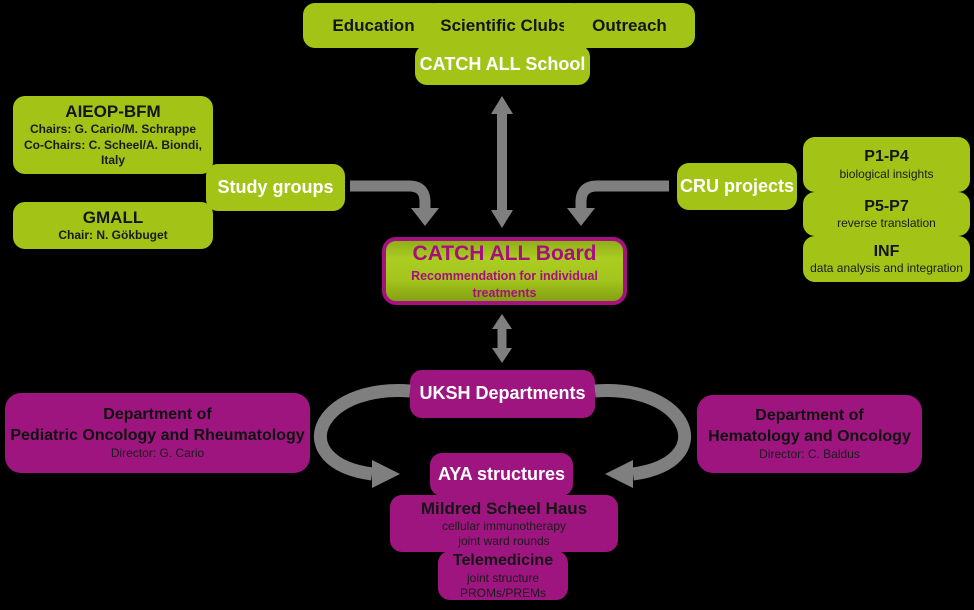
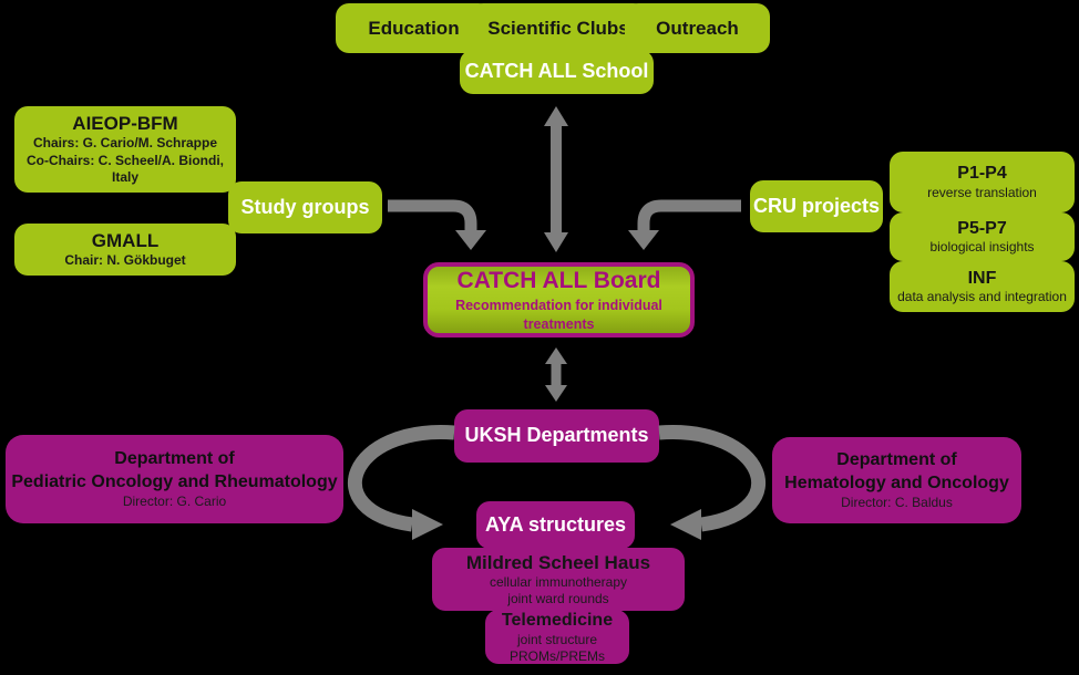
  Education
  Scientific Club
  Outreach
  CATCH ALL School
  AIEOP-BFM
  Chairs: G. Cario/M. Schrappe
  Co-Chairs: C. Scheel/A. Biondi, Italy
  GMALL
  Chair: N. Gökbuget
  Study groups
  CRU projects
  P1-P4
- biological insights
+ reverse translation
  P5-P7
- reverse translation
+ biological insights
  INF
  data analysis and integration
  CATCH ALL Board
  Recommendation for individual treatments
  UKSH Departments
  Department of
  Pediatric Oncology and Rheumatology
  Director: G. Cario
  Department of
  Hematology and Oncology
  Director: C. Baldus
  Mildred Scheel Haus
  cellular immunotherapy
  joint ward rounds
  Telemedicine
  joint structure
  PROMs/PREMs
  AYA structures
